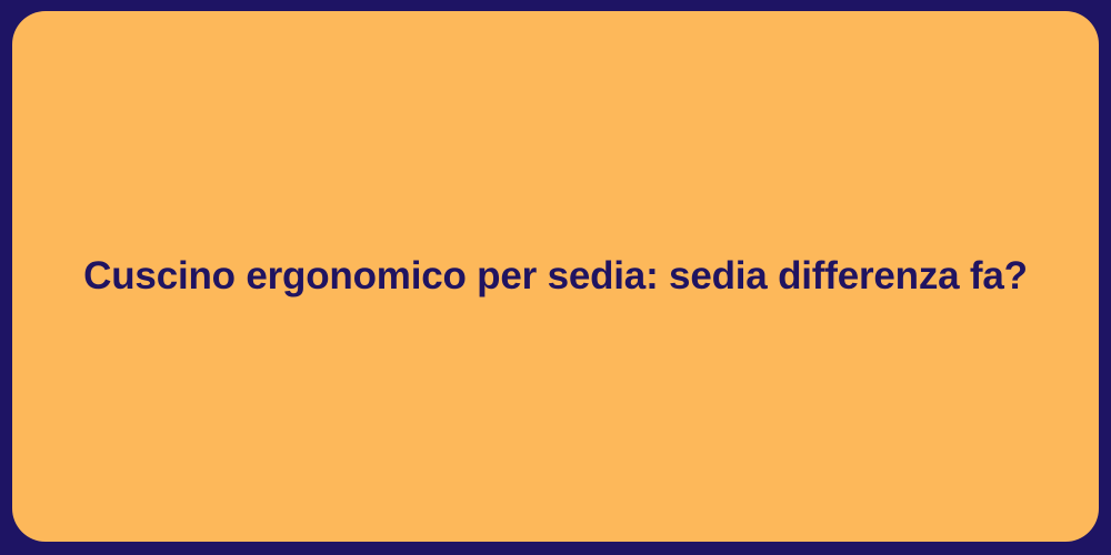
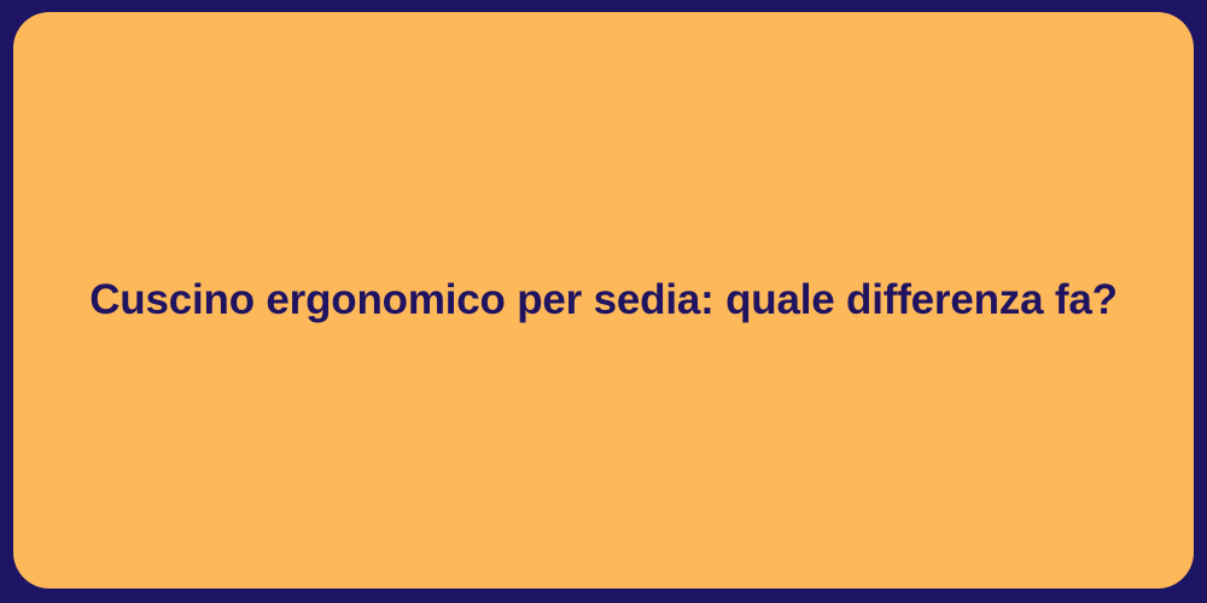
- Cuscino ergonomico per sedia: sedia differenza fa?
+ Cuscino ergonomico per sedia: quale differenza fa?
